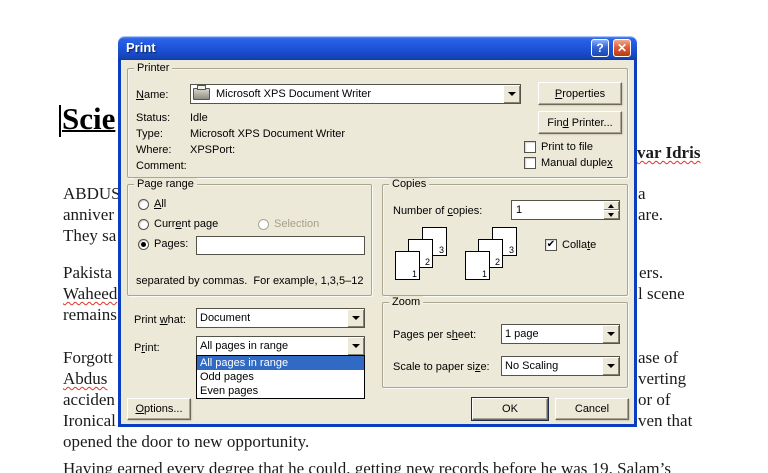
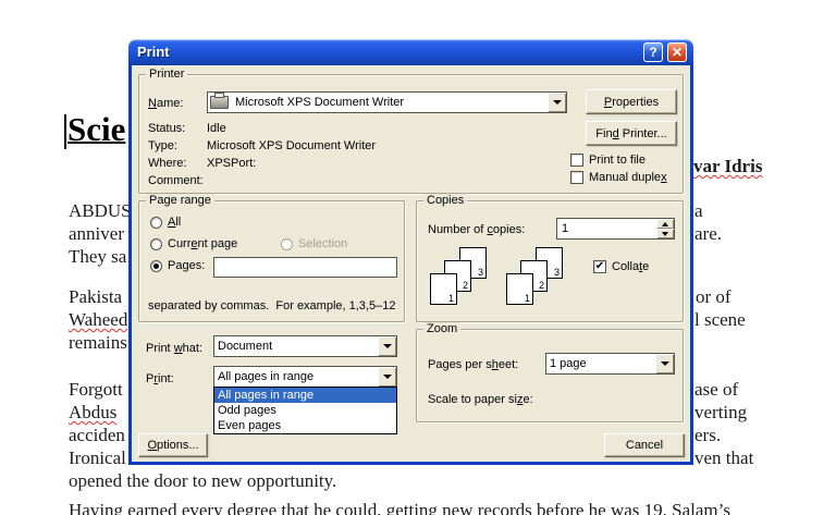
  Scie
  ABDUS
  anniver
  They sa
  Pakista
  Waheed
  remains
  Forgott
  Abdus
  acciden
  Ironical
  opened the door to new opportunity.
  Having earned every degree that he could, getting new records before he was 19. Salam’s
  var Idris
  a
  are.
- ers.
+ or of
  l scene
  ase of
  verting
- or of
+ ers.
  ven that
  Print
  ?
  ✕
  Printer
  Name:
  Microsoft XPS Document Writer
  Properties
  Status:
  Idle
  Type:
  Microsoft XPS Document Writer
  Where:
  XPSPort:
  Comment:
  Find Printer...
  Print to file
  Manual duplex
  Page range
  All
  Current page
  Selection
  Pages:
  separated by commas. For example, 1,3,5–12
  Copies
  Number of copies:
  1
  3
  2
  1
  3
  2
  1
  ✔
  Collate
  Print what:
  Document
  Print:
  All pages in range
  All pages in range
  Odd pages
  Even pages
  Zoom
  Pages per sheet:
  1 page
  Scale to paper size:
- No Scaling
  Options...
- OK
  Cancel
